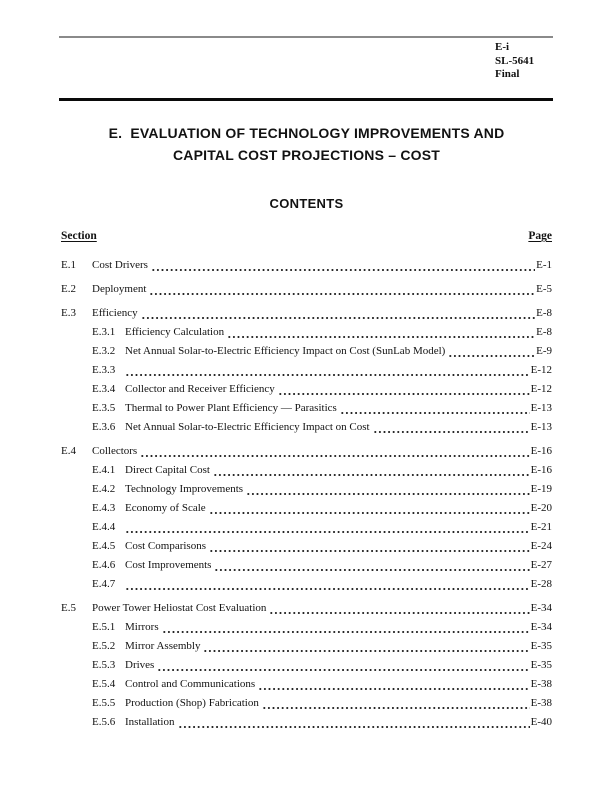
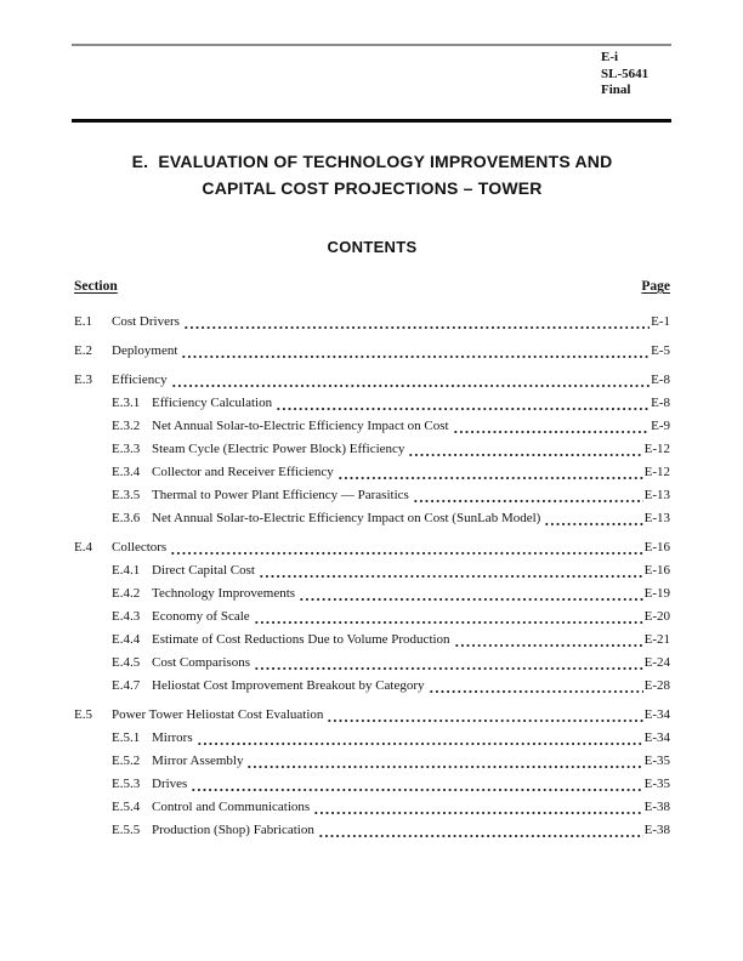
  E-i
  SL-5641
  Final
  E. EVALUATION OF TECHNOLOGY IMPROVEMENTS AND
- CAPITAL COST PROJECTIONS – COST
+ CAPITAL COST PROJECTIONS – TOWER
  CONTENTS
  Section
  Page
  E.1
  Cost Drivers
  E-1
  E.2
  Deployment
  E-5
  E.3
  Efficiency
  E-8
  E.3.1
  Efficiency Calculation
  E-8
  E.3.2
- Net Annual Solar-to-Electric Efficiency Impact on Cost (SunLab Model)
+ Net Annual Solar-to-Electric Efficiency Impact on Cost
  E-9
  E.3.3
+ Steam Cycle (Electric Power Block) Efficiency
  E-12
  E.3.4
  Collector and Receiver Efficiency
  E-12
  E.3.5
  Thermal to Power Plant Efficiency — Parasitics
  E-13
  E.3.6
- Net Annual Solar-to-Electric Efficiency Impact on Cost
+ Net Annual Solar-to-Electric Efficiency Impact on Cost (SunLab Model)
  E-13
  E.4
  Collectors
  E-16
  E.4.1
  Direct Capital Cost
  E-16
  E.4.2
  Technology Improvements
  E-19
  E.4.3
  Economy of Scale
  E-20
  E.4.4
+ Estimate of Cost Reductions Due to Volume Production
  E-21
  E.4.5
  Cost Comparisons
  E-24
- E.4.6
- Cost Improvements
- E-27
  E.4.7
+ Heliostat Cost Improvement Breakout by Category
  E-28
  E.5
  Power Tower Heliostat Cost Evaluation
  E-34
  E.5.1
  Mirrors
  E-34
  E.5.2
  Mirror Assembly
  E-35
  E.5.3
  Drives
  E-35
  E.5.4
  Control and Communications
  E-38
  E.5.5
  Production (Shop) Fabrication
  E-38
- E.5.6
- Installation
- E-40
